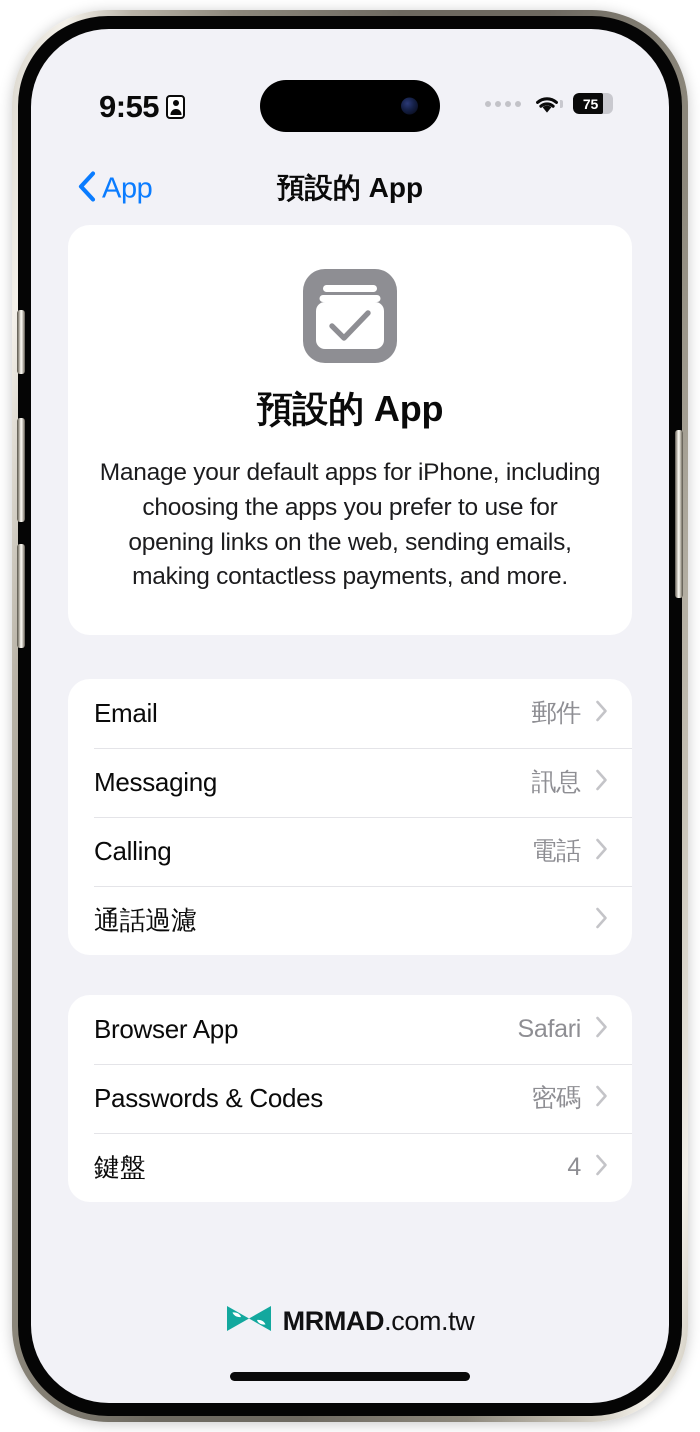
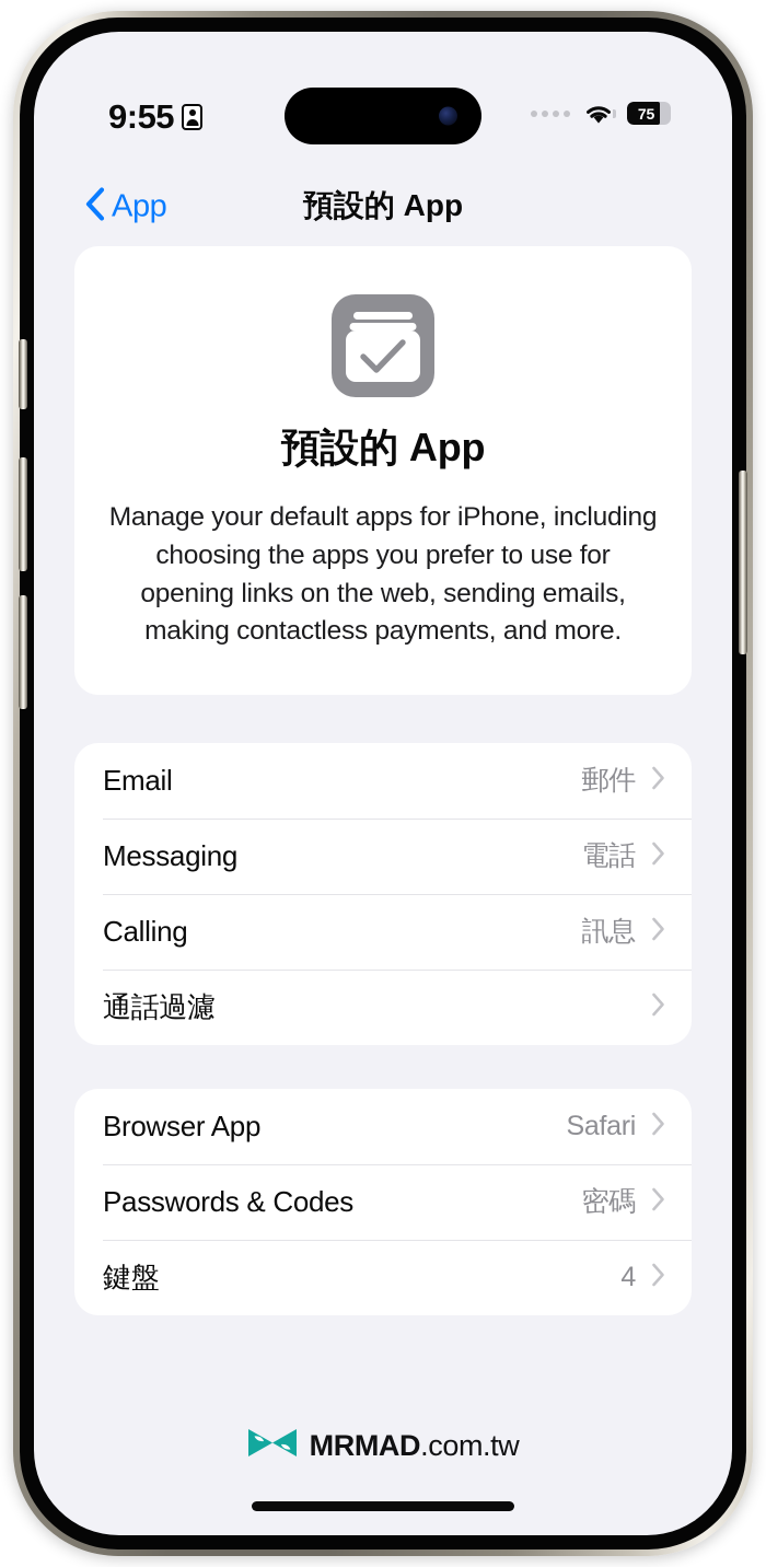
  9:55
  75
  App
  預設的 App
  預設的 App
  Manage your default apps for iPhone, including choosing the apps you prefer to use for opening links on the web, sending emails, making contactless payments, and more.
  Email
  郵件
  Messaging
- 訊息
+ 電話
  Calling
- 電話
+ 訊息
  通話過濾
  Browser App
  Safari
  Passwords & Codes
  密碼
  鍵盤
  4
  MRMAD.com.tw
